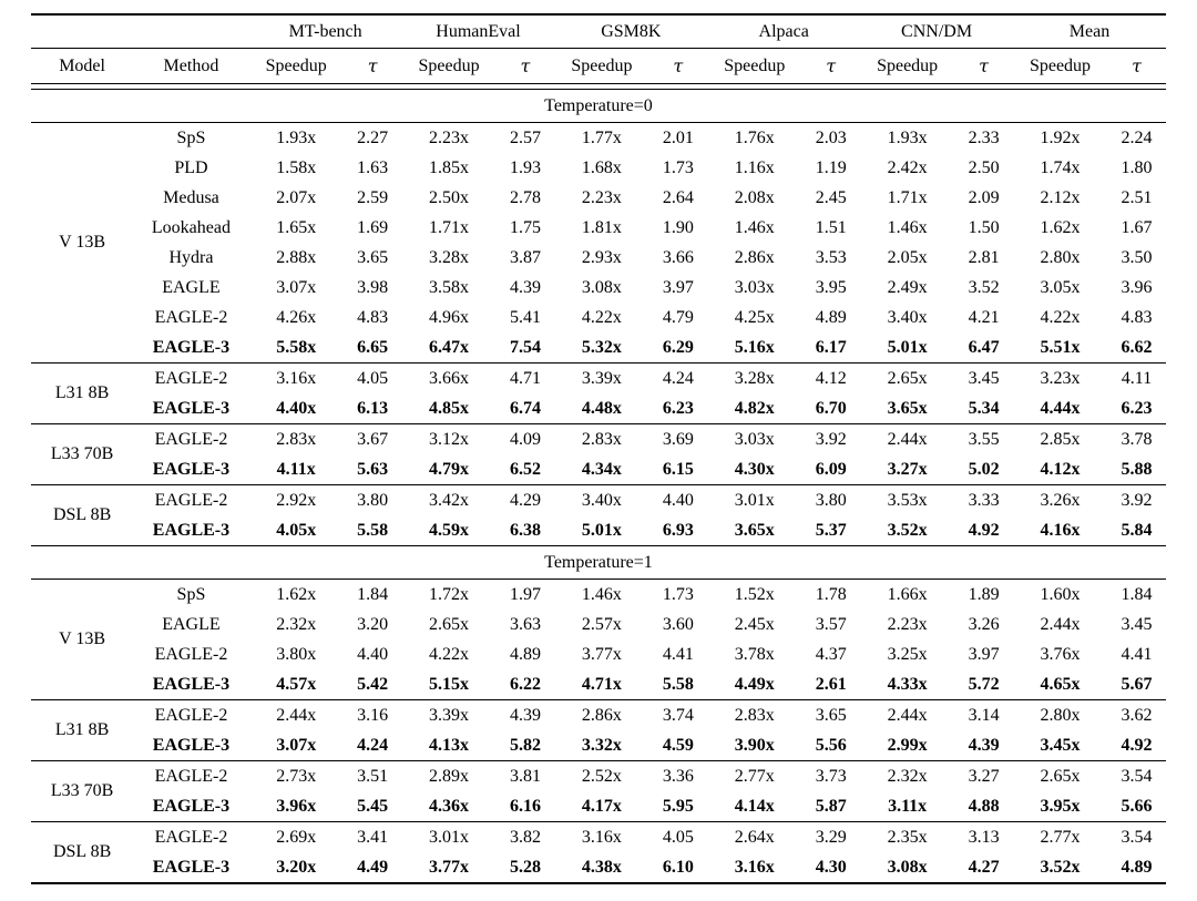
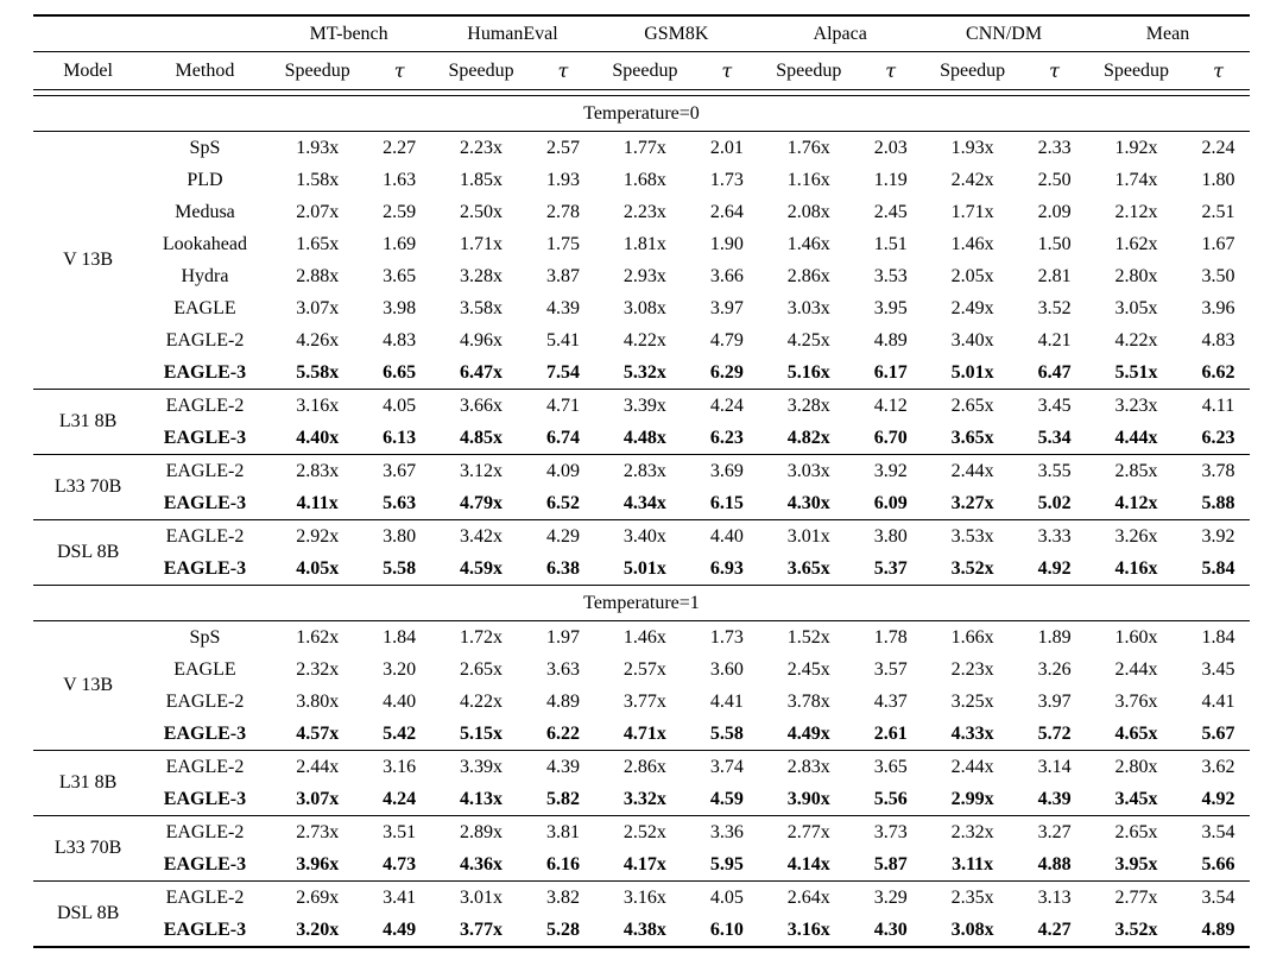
  		MT-bench	HumanEval	GSM8K	Alpaca	CNN/DM	Mean
  Model	Method	Speedup	τ	Speedup	τ	Speedup	τ	Speedup	τ	Speedup	τ	Speedup	τ
  Temperature=0
  V 13B	SpS	1.93x	2.27	2.23x	2.57	1.77x	2.01	1.76x	2.03	1.93x	2.33	1.92x	2.24
  PLD	1.58x	1.63	1.85x	1.93	1.68x	1.73	1.16x	1.19	2.42x	2.50	1.74x	1.80
  Medusa	2.07x	2.59	2.50x	2.78	2.23x	2.64	2.08x	2.45	1.71x	2.09	2.12x	2.51
  Lookahead	1.65x	1.69	1.71x	1.75	1.81x	1.90	1.46x	1.51	1.46x	1.50	1.62x	1.67
  Hydra	2.88x	3.65	3.28x	3.87	2.93x	3.66	2.86x	3.53	2.05x	2.81	2.80x	3.50
  EAGLE	3.07x	3.98	3.58x	4.39	3.08x	3.97	3.03x	3.95	2.49x	3.52	3.05x	3.96
  EAGLE-2	4.26x	4.83	4.96x	5.41	4.22x	4.79	4.25x	4.89	3.40x	4.21	4.22x	4.83
  EAGLE-3	5.58x	6.65	6.47x	7.54	5.32x	6.29	5.16x	6.17	5.01x	6.47	5.51x	6.62
  L31 8B	EAGLE-2	3.16x	4.05	3.66x	4.71	3.39x	4.24	3.28x	4.12	2.65x	3.45	3.23x	4.11
  EAGLE-3	4.40x	6.13	4.85x	6.74	4.48x	6.23	4.82x	6.70	3.65x	5.34	4.44x	6.23
  L33 70B	EAGLE-2	2.83x	3.67	3.12x	4.09	2.83x	3.69	3.03x	3.92	2.44x	3.55	2.85x	3.78
  EAGLE-3	4.11x	5.63	4.79x	6.52	4.34x	6.15	4.30x	6.09	3.27x	5.02	4.12x	5.88
  DSL 8B	EAGLE-2	2.92x	3.80	3.42x	4.29	3.40x	4.40	3.01x	3.80	3.53x	3.33	3.26x	3.92
  EAGLE-3	4.05x	5.58	4.59x	6.38	5.01x	6.93	3.65x	5.37	3.52x	4.92	4.16x	5.84
  Temperature=1
  V 13B	SpS	1.62x	1.84	1.72x	1.97	1.46x	1.73	1.52x	1.78	1.66x	1.89	1.60x	1.84
  EAGLE	2.32x	3.20	2.65x	3.63	2.57x	3.60	2.45x	3.57	2.23x	3.26	2.44x	3.45
  EAGLE-2	3.80x	4.40	4.22x	4.89	3.77x	4.41	3.78x	4.37	3.25x	3.97	3.76x	4.41
  EAGLE-3	4.57x	5.42	5.15x	6.22	4.71x	5.58	4.49x	2.61	4.33x	5.72	4.65x	5.67
  L31 8B	EAGLE-2	2.44x	3.16	3.39x	4.39	2.86x	3.74	2.83x	3.65	2.44x	3.14	2.80x	3.62
  EAGLE-3	3.07x	4.24	4.13x	5.82	3.32x	4.59	3.90x	5.56	2.99x	4.39	3.45x	4.92
  L33 70B	EAGLE-2	2.73x	3.51	2.89x	3.81	2.52x	3.36	2.77x	3.73	2.32x	3.27	2.65x	3.54
- EAGLE-3	3.96x	5.45	4.36x	6.16	4.17x	5.95	4.14x	5.87	3.11x	4.88	3.95x	5.66
+ EAGLE-3	3.96x	4.73	4.36x	6.16	4.17x	5.95	4.14x	5.87	3.11x	4.88	3.95x	5.66
  DSL 8B	EAGLE-2	2.69x	3.41	3.01x	3.82	3.16x	4.05	2.64x	3.29	2.35x	3.13	2.77x	3.54
  EAGLE-3	3.20x	4.49	3.77x	5.28	4.38x	6.10	3.16x	4.30	3.08x	4.27	3.52x	4.89
